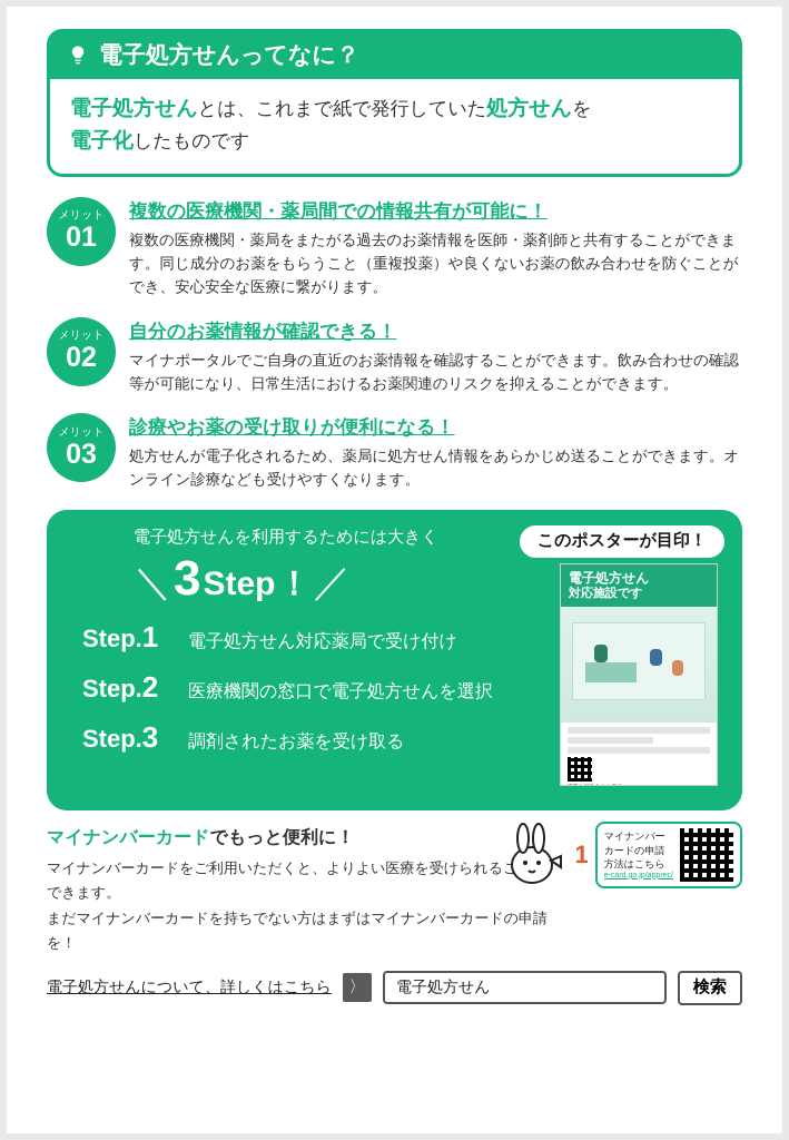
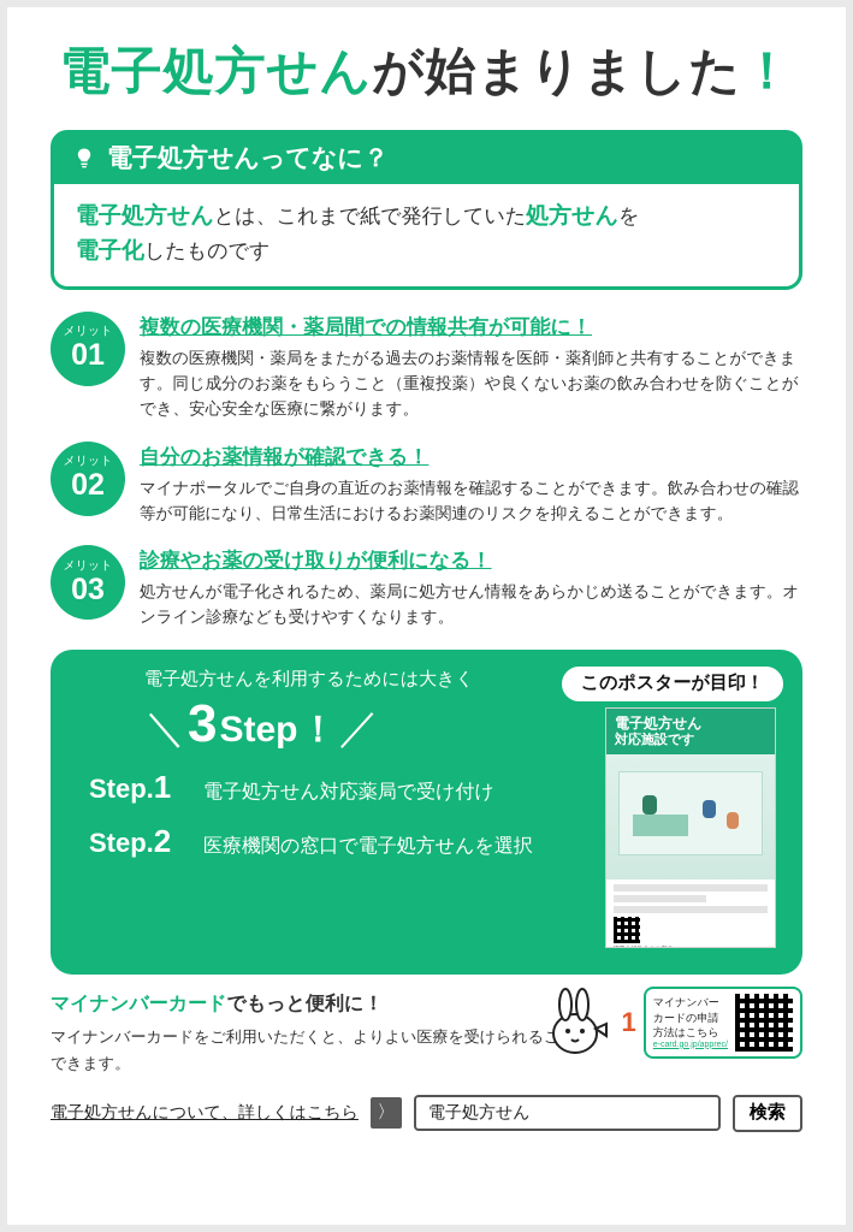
+ 電子処方せんが始まりました！
  電子処方せんってなに？
  電子処方せんとは、これまで紙で発行していた処方せんを
  電子化したものです
  メリット
  01
  複数の医療機関・薬局間での情報共有が可能に！
  複数の医療機関・薬局をまたがる過去のお薬情報を医師・薬剤師と共有することができます。同じ成分のお薬をもらうこと（重複投薬）や良くないお薬の飲み合わせを防ぐことができ、安心安全な医療に繋がります。
  メリット
  02
  自分のお薬情報が確認できる！
  マイナポータルでご自身の直近のお薬情報を確認することができます。飲み合わせの確認等が可能になり、日常生活におけるお薬関連のリスクを抑えることができます。
  メリット
  03
  診療やお薬の受け取りが便利になる！
  処方せんが電子化されるため、薬局に処方せん情報をあらかじめ送ることができます。オンライン診療なども受けやすくなります。
  このポスターが目印！
  電子処方せん
  対応施設です
  電子処方せんを利用するためには大きく
  ＼
  3
  Step
  ！
  ／
  Step.1
  電子処方せん対応薬局で受け付け
  Step.2
  医療機関の窓口で電子処方せんを選択
- Step.3
- 調剤されたお薬を受け取る
  マイナンバーカードでもっと便利に！
  マイナンバーカードをご利用いただくと、よりよい医療を受けられるこできます。
- まだマイナンバーカードを持ちでない方はまずはマイナンバーカードの申請を！
  1
  マイナンバー
  カードの申請
  方法はこちら
  電子処方せんについて、詳しくはこちら
  〉
  電子処方せん
  検索
